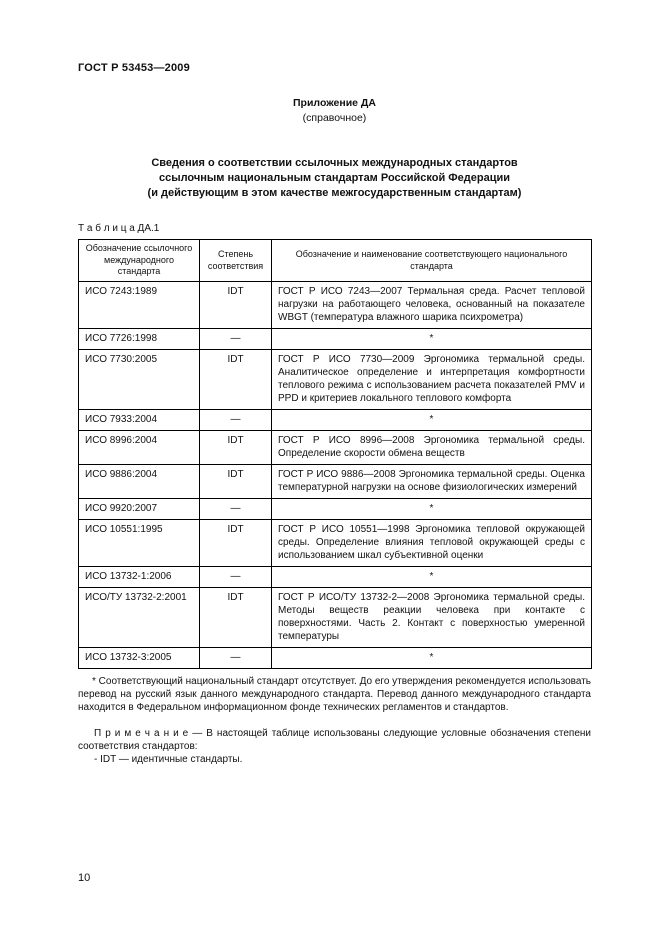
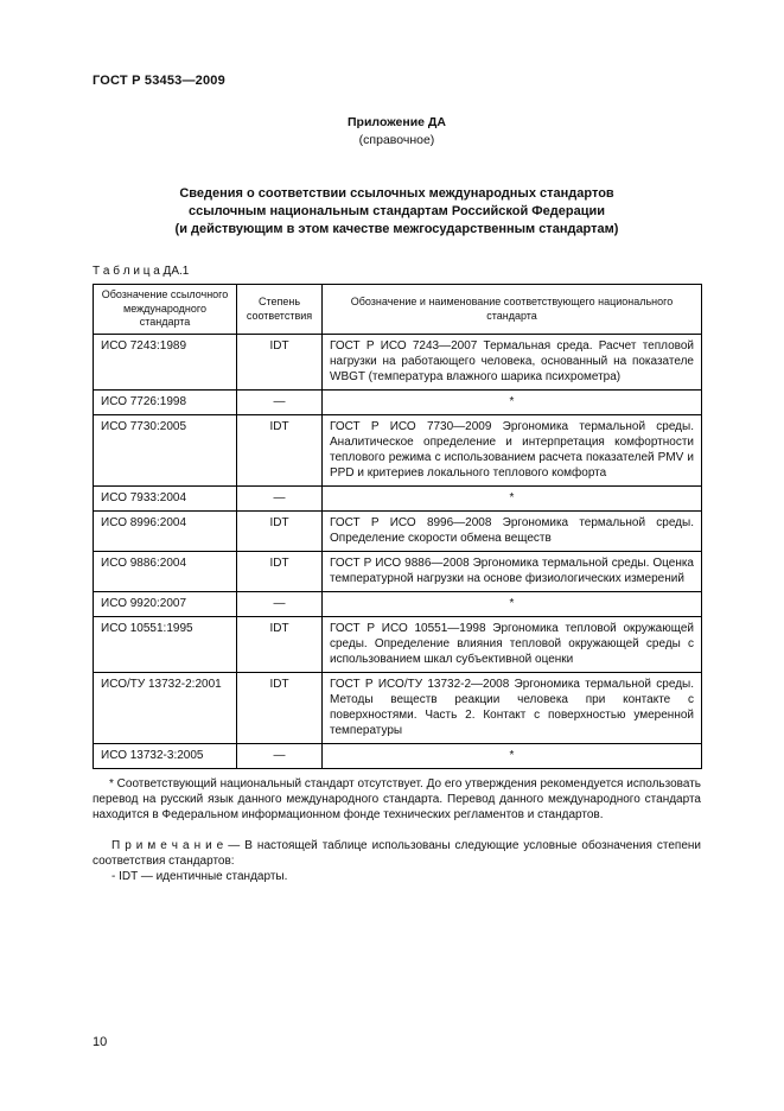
  ГОСТ Р 53453—2009
  Приложение ДА
  (справочное)
  Сведения о соответствии ссылочных международных стандартов
  ссылочным национальным стандартам Российской Федерации
  (и действующим в этом качестве межгосударственным стандартам)
  Т а б л и ц а ДА.1
  Обозначение ссылочного международного стандарта	Степень соответствия	Обозначение и наименование соответствующего национального стандарта
  ИСО 7243:1989	IDT	ГОСТ Р ИСО 7243—2007 Термальная среда. Расчет тепловой нагрузки на работающего человека, основанный на показателе WBGT (температура влажного шарика психрометра)
  ИСО 7726:1998	—	*
  ИСО 7730:2005	IDT	ГОСТ Р ИСО 7730—2009 Эргономика термальной среды. Аналитическое определение и интерпретация комфортности теплового режима с использованием расчета показателей PMV и PPD и критериев локального теплового комфорта
  ИСО 7933:2004	—	*
  ИСО 8996:2004	IDT	ГОСТ Р ИСО 8996—2008 Эргономика термальной среды. Определение скорости обмена веществ
  ИСО 9886:2004	IDT	ГОСТ Р ИСО 9886—2008 Эргономика термальной среды. Оценка температурной нагрузки на основе физиологических измерений
  ИСО 9920:2007	—	*
  ИСО 10551:1995	IDT	ГОСТ Р ИСО 10551—1998 Эргономика тепловой окружающей среды. Определение влияния тепловой окружающей среды с использованием шкал субъективной оценки
- ИСО 13732-1:2006	—	*
  ИСО/ТУ 13732-2:2001	IDT	ГОСТ Р ИСО/ТУ 13732-2—2008 Эргономика термальной среды. Методы веществ реакции человека при контакте с поверхностями. Часть 2. Контакт с поверхностью умеренной температуры
  ИСО 13732-3:2005	—	*
  * Соответствующий национальный стандарт отсутствует. До его утверждения рекомендуется использовать перевод на русский язык данного международного стандарта. Перевод данного международного стандарта находится в Федеральном информационном фонде технических регламентов и стандартов.
  П р и м е ч а н и е — В настоящей таблице использованы следующие условные обозначения степени соответствия стандартов:
  - IDT — идентичные стандарты.
  10
